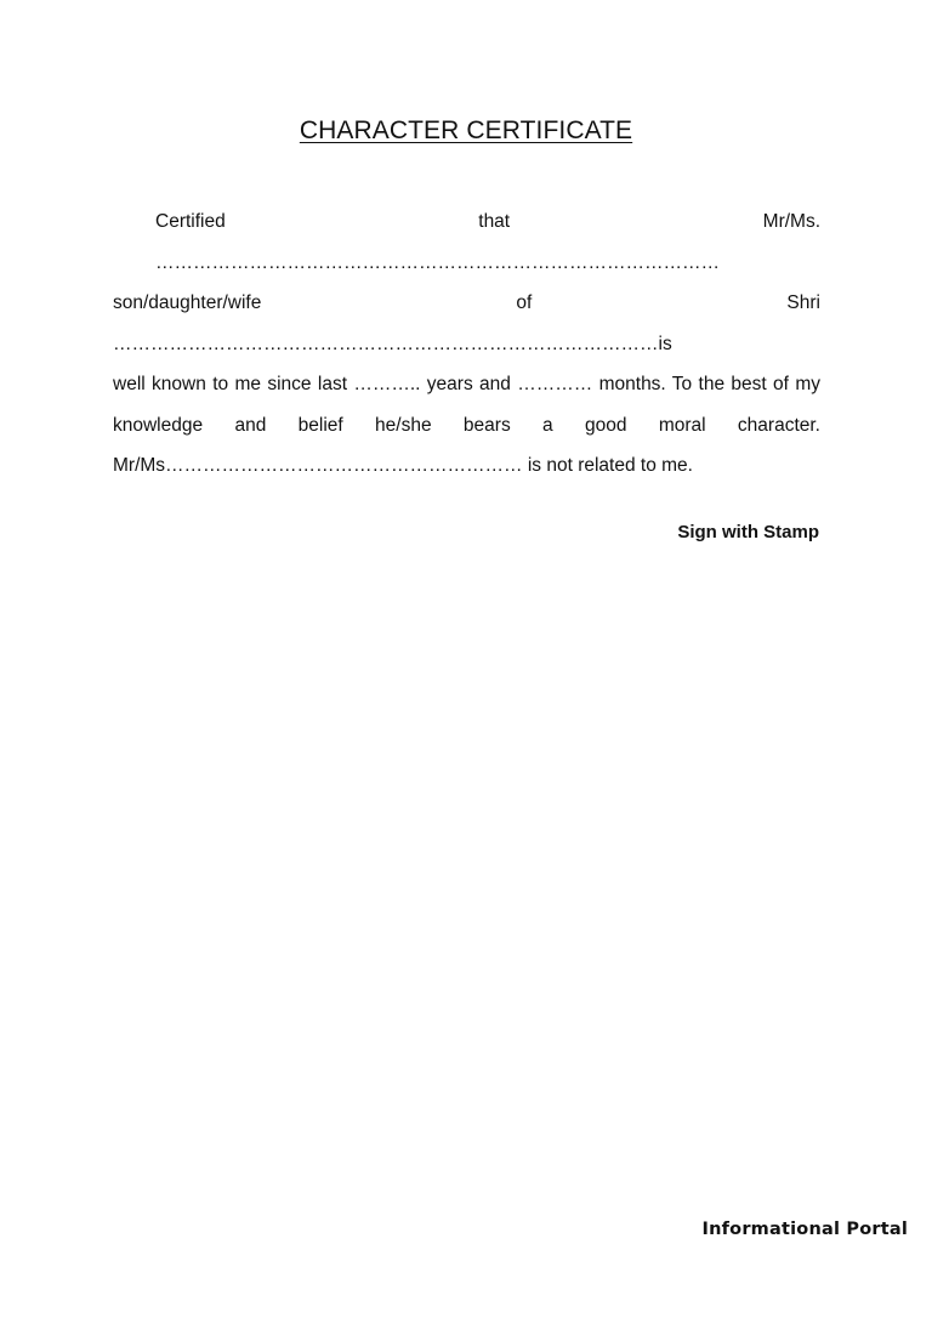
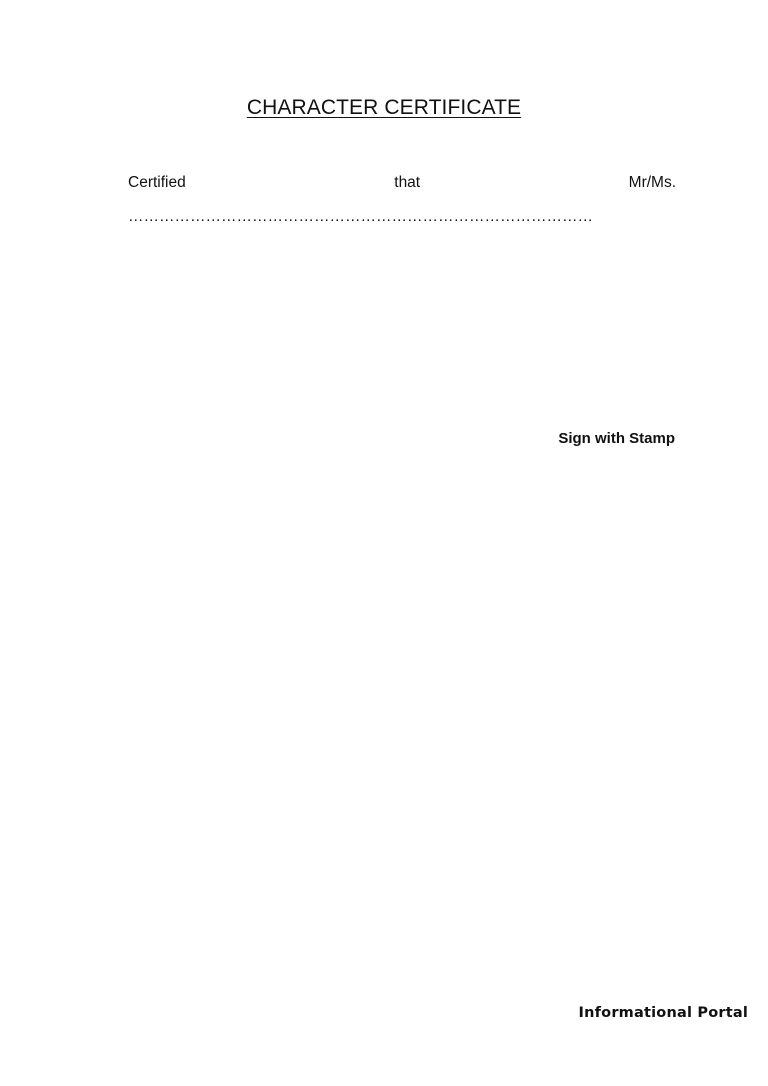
  CHARACTER CERTIFICATE
  Certified that Mr/Ms. ………………………………………………………………………………
- son/daughter/wife of Shri ……………………………………………………………………………is
- well known to me since last ……….. years and ………… months. To the best of my
- knowledge and belief he/she bears a good moral character.
- Mr/Ms………………………………………………… is not related to me.
  Sign with Stamp
  Informational Portal
